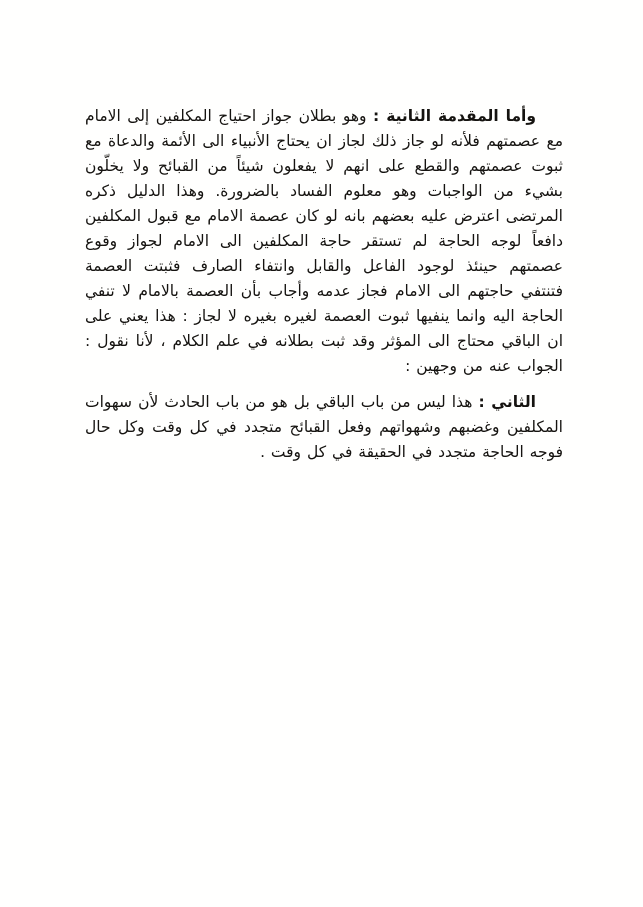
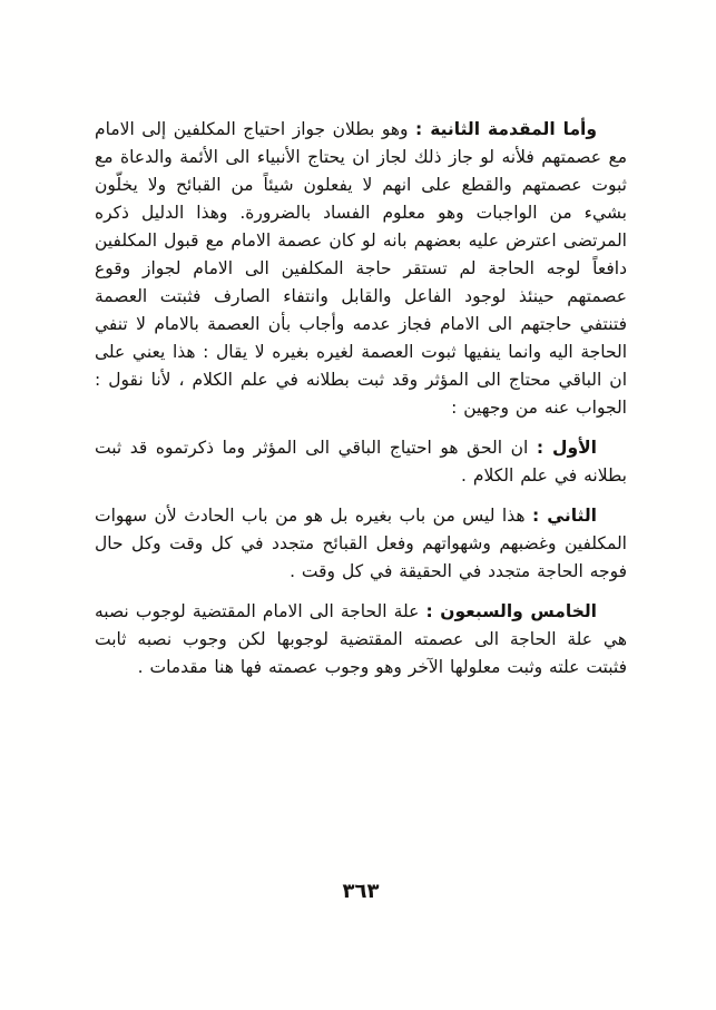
- وأما المقدمة الثانية : وهو بطلان جواز احتياج المكلفين إلى الامام مع عصمتهم فلأنه لو جاز ذلك لجاز ان يحتاج الأنبياء الى الأئمة والدعاة مع ثبوت عصمتهم والقطع على انهم لا يفعلون شيئاً من القبائح ولا يخلّون بشيء من الواجبات وهو معلوم الفساد بالضرورة. وهذا الدليل ذكره المرتضى اعترض عليه بعضهم بانه لو كان عصمة الامام مع قبول المكلفين دافعاً لوجه الحاجة لم تستقر حاجة المكلفين الى الامام لجواز وقوع عصمتهم حينئذ لوجود الفاعل والقابل وانتفاء الصارف فثبتت العصمة فتنتفي حاجتهم الى الامام فجاز عدمه وأجاب بأن العصمة بالامام لا تنفي الحاجة اليه وانما ينفيها ثبوت العصمة لغيره بغيره لا لجاز : هذا يعني على ان الباقي محتاج الى المؤثر وقد ثبت بطلانه في علم الكلام ، لأنا نقول : الجواب عنه من وجهين :
+ وأما المقدمة الثانية : وهو بطلان جواز احتياج المكلفين إلى الامام مع عصمتهم فلأنه لو جاز ذلك لجاز ان يحتاج الأنبياء الى الأئمة والدعاة مع ثبوت عصمتهم والقطع على انهم لا يفعلون شيئاً من القبائح ولا يخلّون بشيء من الواجبات وهو معلوم الفساد بالضرورة. وهذا الدليل ذكره المرتضى اعترض عليه بعضهم بانه لو كان عصمة الامام مع قبول المكلفين دافعاً لوجه الحاجة لم تستقر حاجة المكلفين الى الامام لجواز وقوع عصمتهم حينئذ لوجود الفاعل والقابل وانتفاء الصارف فثبتت العصمة فتنتفي حاجتهم الى الامام فجاز عدمه وأجاب بأن العصمة بالامام لا تنفي الحاجة اليه وانما ينفيها ثبوت العصمة لغيره بغيره لا يقال : هذا يعني على ان الباقي محتاج الى المؤثر وقد ثبت بطلانه في علم الكلام ، لأنا نقول : الجواب عنه من وجهين :
+ الأول : ان الحق هو احتياج الباقي الى المؤثر وما ذكرتموه قد ثبت بطلانه في علم الكلام .
- الثاني : هذا ليس من باب الباقي بل هو من باب الحادث لأن سهوات المكلفين وغضبهم وشهواتهم وفعل القبائح متجدد في كل وقت وكل حال فوجه الحاجة متجدد في الحقيقة في كل وقت .
+ الثاني : هذا ليس من باب بغيره بل هو من باب الحادث لأن سهوات المكلفين وغضبهم وشهواتهم وفعل القبائح متجدد في كل وقت وكل حال فوجه الحاجة متجدد في الحقيقة في كل وقت .
+ الخامس والسبعون : علة الحاجة الى الامام المقتضية لوجوب نصبه هي علة الحاجة الى عصمته المقتضية لوجوبها لكن وجوب نصبه ثابت فثبتت علته وثبت معلولها الآخر وهو وجوب عصمته فها هنا مقدمات .
+ ٣٦٣
